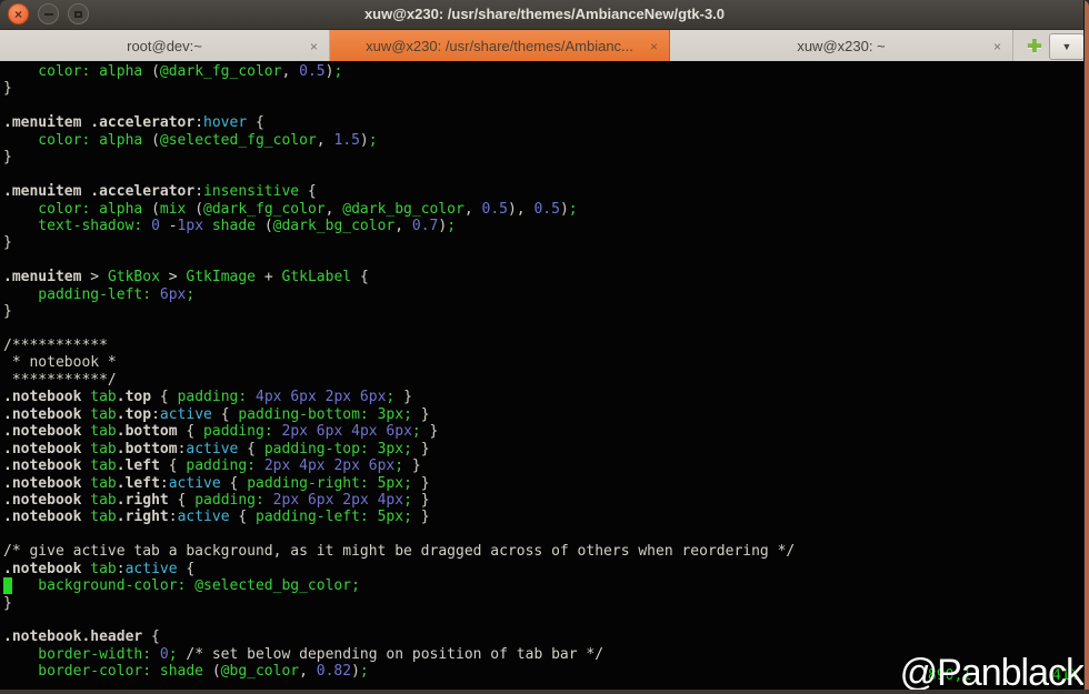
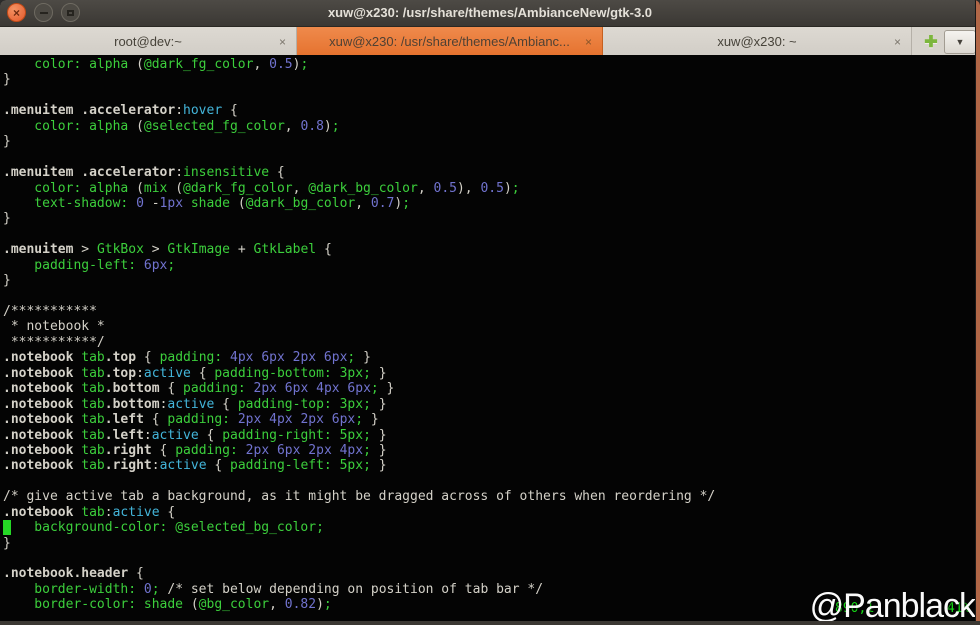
  ×
  xuw@x230: /usr/share/themes/AmbianceNew/gtk-3.0
  root@dev:~
  ×
  xuw@x230: /usr/share/themes/Ambianc...
  ×
  xuw@x230: ~
  ×
  ✚
  ▼
  color: alpha (@dark_fg_color, 0.5);
  }
  .menuitem .accelerator:hover {
- color: alpha (@selected_fg_color, 1.5);
+ color: alpha (@selected_fg_color, 0.8);
  }
  .menuitem .accelerator:insensitive {
  color: alpha (mix (@dark_fg_color, @dark_bg_color, 0.5), 0.5);
  text-shadow: 0 -1px shade (@dark_bg_color, 0.7);
  }
  .menuitem > GtkBox > GtkImage + GtkLabel {
  padding-left: 6px;
  }
  /***********
  * notebook *
  ***********/
  .notebook tab.top { padding: 4px 6px 2px 6px; }
  .notebook tab.top:active { padding-bottom: 3px; }
  .notebook tab.bottom { padding: 2px 6px 4px 6px; }
  .notebook tab.bottom:active { padding-top: 3px; }
  .notebook tab.left { padding: 2px 4px 2px 6px; }
  .notebook tab.left:active { padding-right: 5px; }
  .notebook tab.right { padding: 2px 6px 2px 4px; }
  .notebook tab.right:active { padding-left: 5px; }
  /* give active tab a background, as it might be dragged across of others when reordering */
  .notebook tab:active {
  background-color: @selected_bg_color;
  }
  .notebook.header {
  border-width: 0; /* set below depending on position of tab bar */
  border-color: shade (@bg_color, 0.82);
  890,1
  41%
  @Panblack
